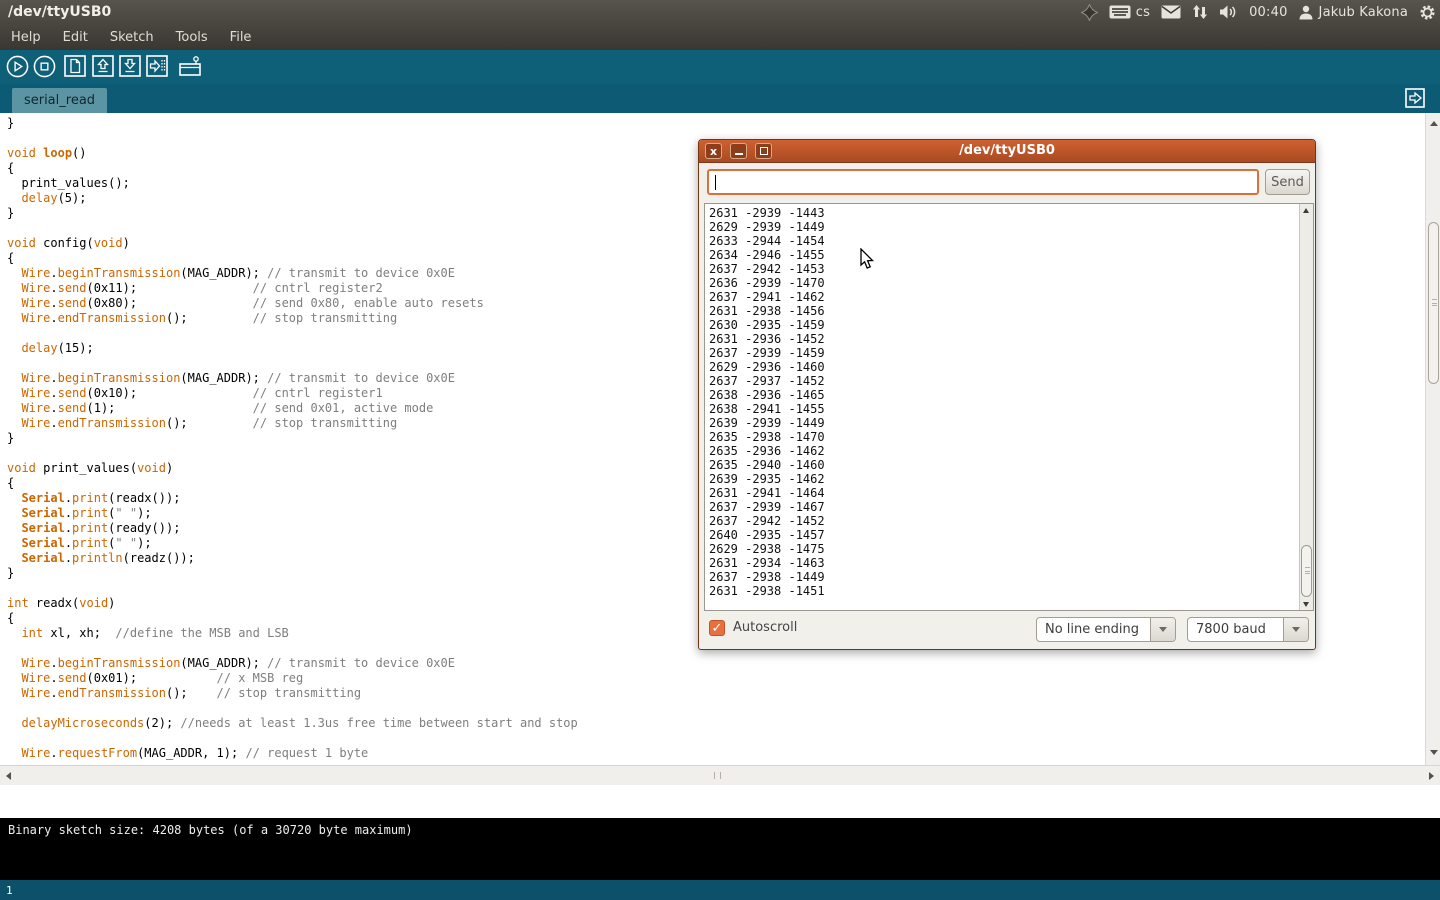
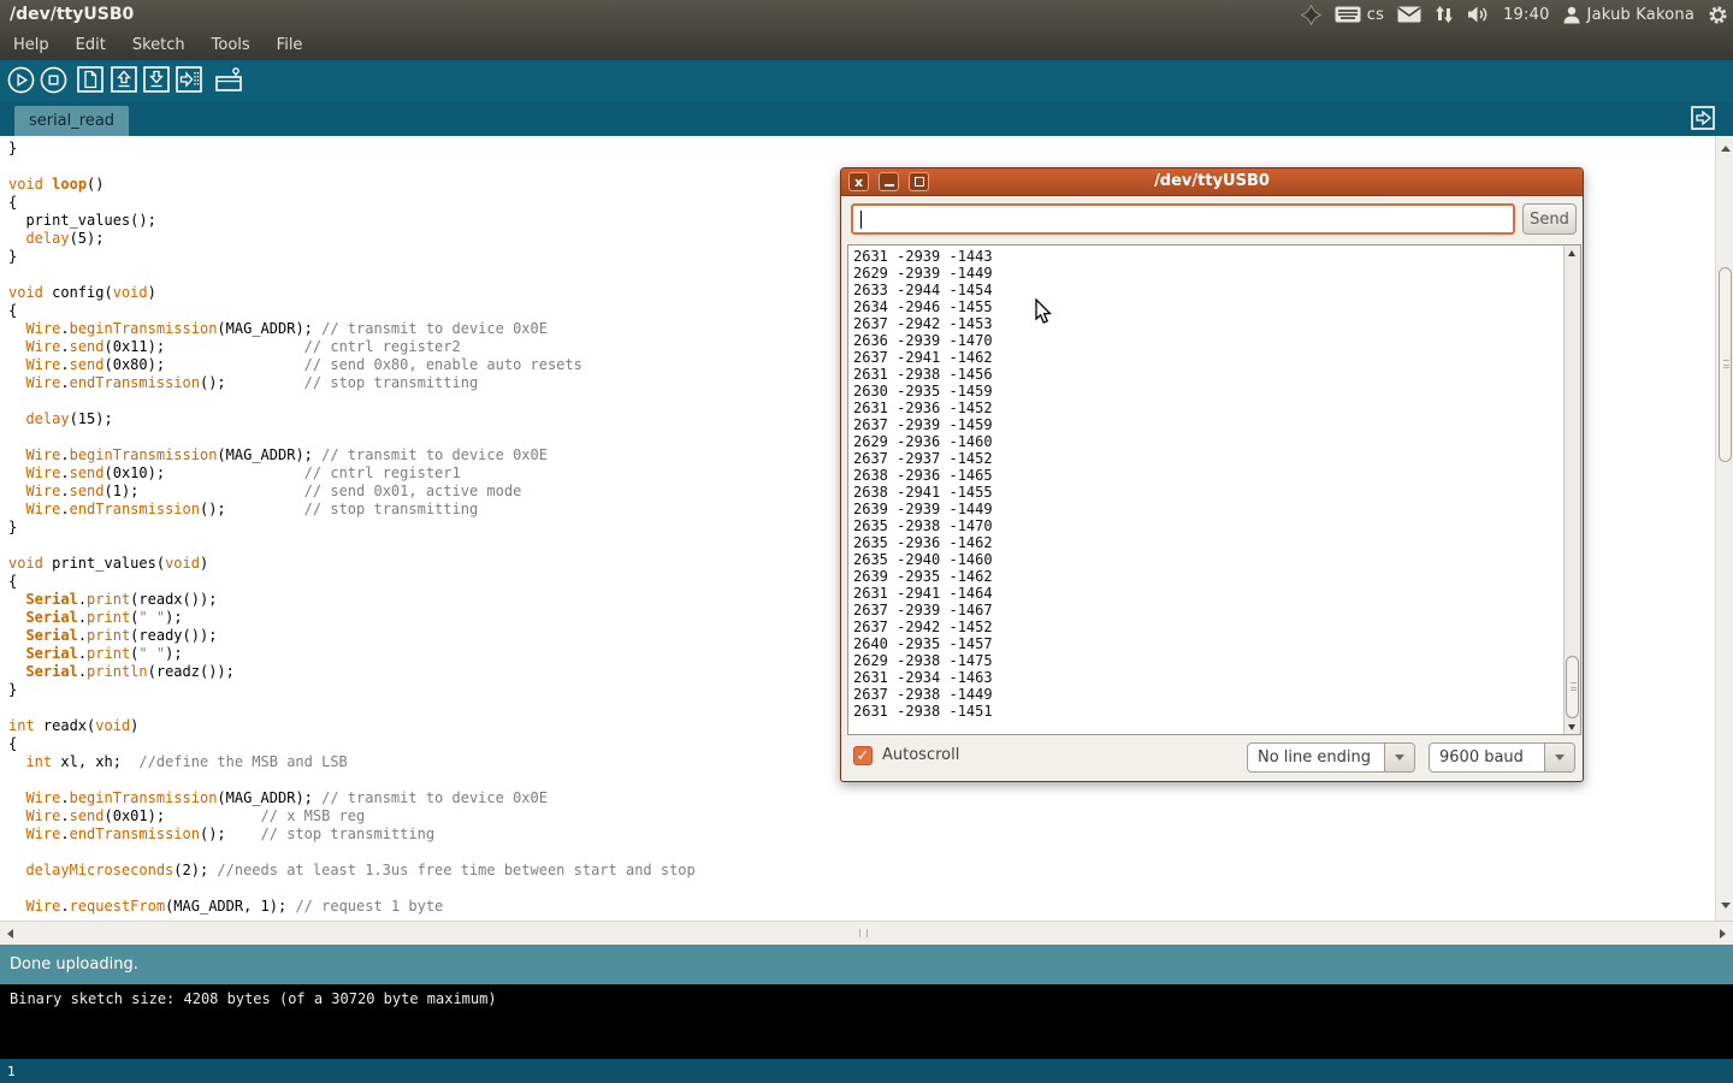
  /dev/ttyUSB0
  cs
- 00:40
+ 19:40
  Jakub Kakona
  Help
  Edit
  Sketch
  Tools
  File
  serial_read
  }
  void loop()
  {
  print_values();
  delay(5);
  }
  void config(void)
  {
  Wire.beginTransmission(MAG_ADDR); // transmit to device 0x0E Wire.send(0x11); // cntrl register2 Wire.send(0x80); // send 0x80, enable auto resets Wire.endTransmission(); // stop transmitting delay(15);
  Wire.beginTransmission(MAG_ADDR); // transmit to device 0x0E Wire.send(0x10); // cntrl register1 Wire.send(1); // send 0x01, active mode Wire.endTransmission(); // stop transmitting
  }
  void print_values(void)
  {
  Serial.print(readx());
  Serial.print(" ");
  Serial.print(ready());
  Serial.print(" ");
  Serial.println(readz());
  }
  int readx(void)
  {
  int xl, xh; //define the MSB and LSB Wire.beginTransmission(MAG_ADDR); // transmit to device 0x0E Wire.send(0x01); // x MSB reg Wire.endTransmission(); // stop transmitting delayMicroseconds(2); //needs at least 1.3us free time between start and stop Wire.requestFrom(MAG_ADDR, 1); // request 1 byte
+ Done uploading.
  Binary sketch size: 4208 bytes (of a 30720 byte maximum)
  1
  x
  /dev/ttyUSB0
  Send
  2631 -2939 -1443
  2629 -2939 -1449
  2633 -2944 -1454
  2634 -2946 -1455
  2637 -2942 -1453
  2636 -2939 -1470
  2637 -2941 -1462
  2631 -2938 -1456
  2630 -2935 -1459
  2631 -2936 -1452
  2637 -2939 -1459
  2629 -2936 -1460
  2637 -2937 -1452
  2638 -2936 -1465
  2638 -2941 -1455
  2639 -2939 -1449
  2635 -2938 -1470
  2635 -2936 -1462
  2635 -2940 -1460
  2639 -2935 -1462
  2631 -2941 -1464
  2637 -2939 -1467
  2637 -2942 -1452
  2640 -2935 -1457
  2629 -2938 -1475
  2631 -2934 -1463
  2637 -2938 -1449
  2631 -2938 -1451
  ✓
  Autoscroll
  No line ending
- 7800 baud
+ 9600 baud
